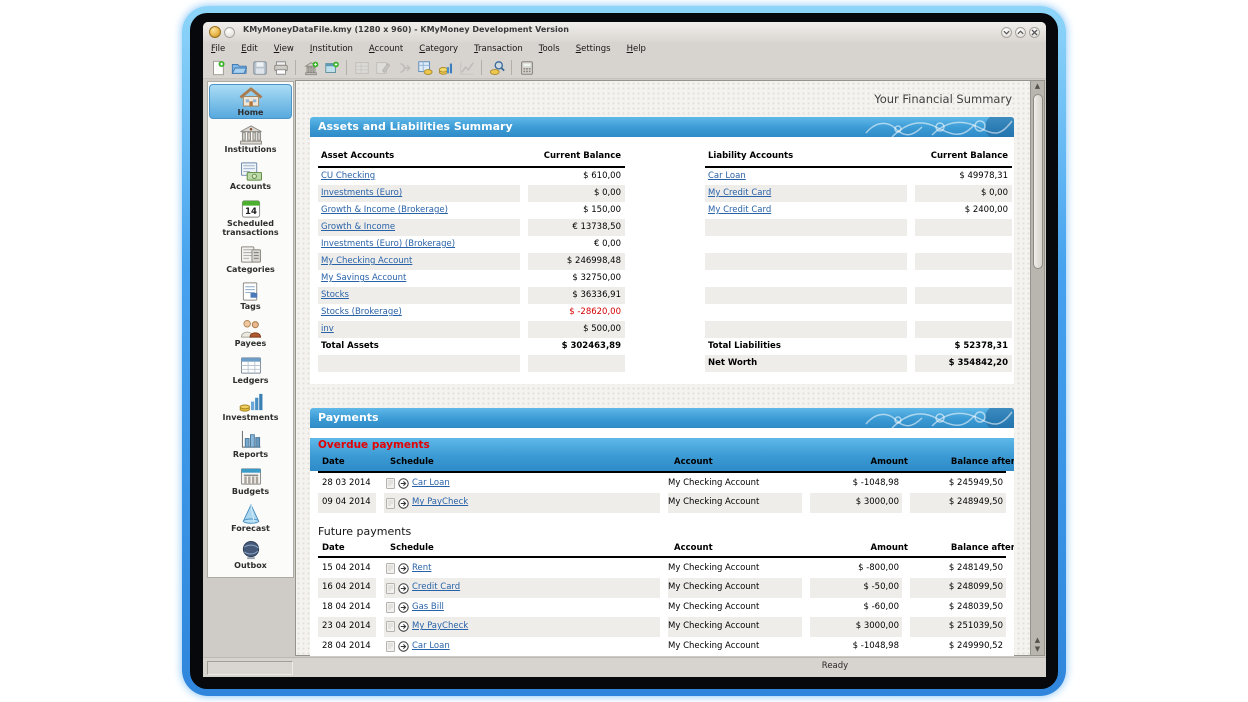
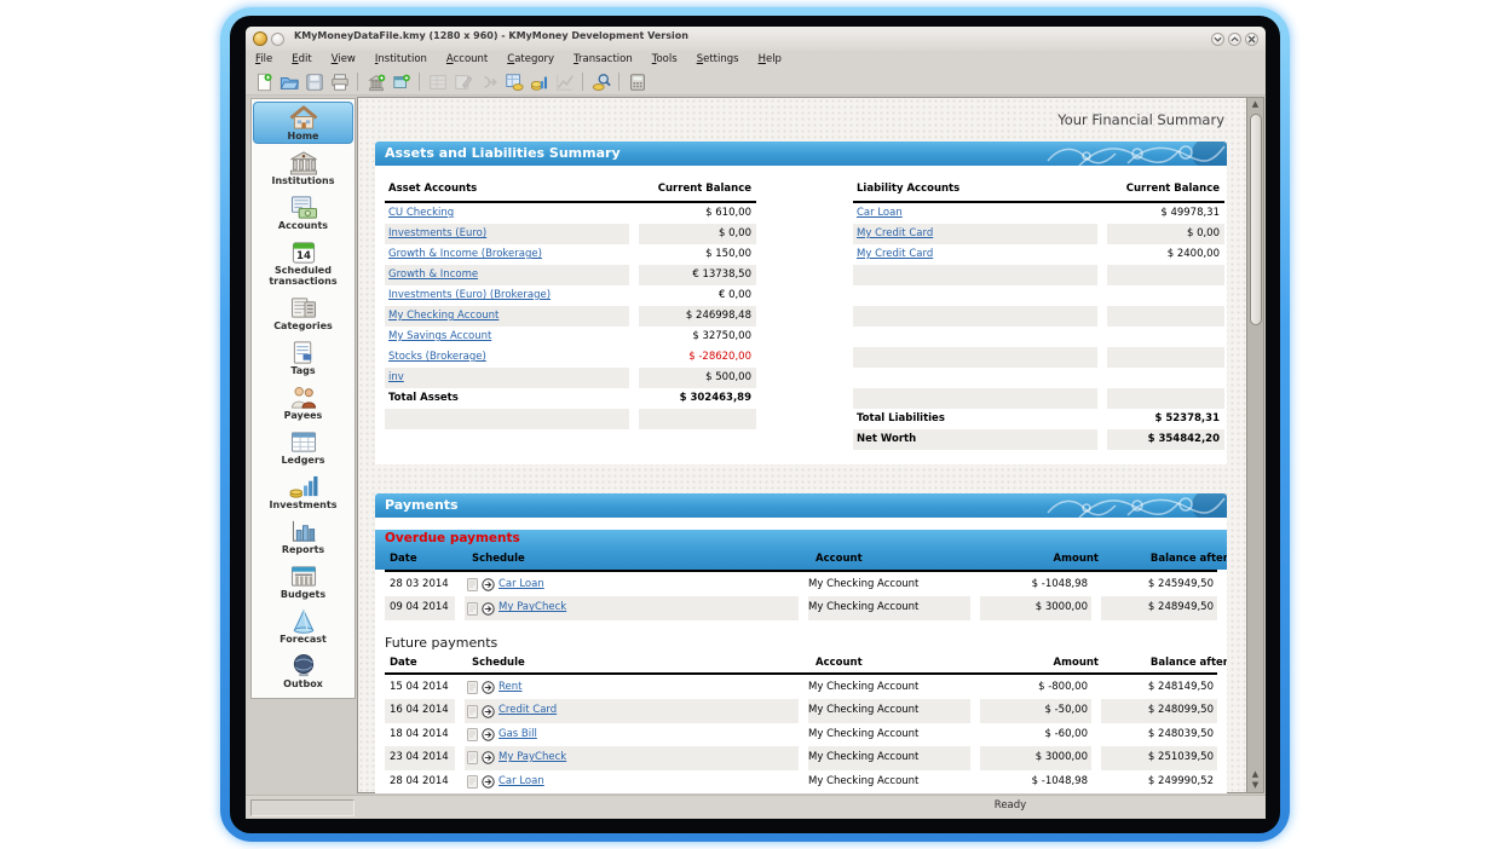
  KMyMoneyDataFile.kmy (1280 x 960) - KMyMoney Development Version
  File
  Edit
  View
  Institution
  Account
  Category
  Transaction
  Tools
  Settings
  Help
  Home
  Institutions
  Accounts
  14
  Scheduled transactions
  Categories
  Tags
  Payees
  Ledgers
  Investments
  Reports
  Budgets
  Forecast
  Outbox
  Your Financial Summary
  Assets and Liabilities Summary
  Asset Accounts
  Current Balance
  CU Checking
  $ 610,00
  Investments (Euro)
  $ 0,00
  Growth & Income (Brokerage)
  $ 150,00
  Growth & Income
  € 13738,50
  Investments (Euro) (Brokerage)
  € 0,00
  My Checking Account
  $ 246998,48
  My Savings Account
  $ 32750,00
- Stocks
- $ 36336,91
  Stocks (Brokerage)
  $ -28620,00
  inv
  $ 500,00
  Total Assets
  $ 302463,89
  Liability Accounts
  Current Balance
  Car Loan
  $ 49978,31
  My Credit Card
  $ 0,00
  My Credit Card
  $ 2400,00
  Total Liabilities
  $ 52378,31
  Net Worth
  $ 354842,20
  Payments
  Overdue payments
  Date
  Schedule
  Account
  Amount
  Balance after
  28 03 2014
  Car Loan
  My Checking Account
  $ -1048,98
  $ 245949,50
  09 04 2014
  My PayCheck
  My Checking Account
  $ 3000,00
  $ 248949,50
  Future payments
  Date
  Schedule
  Account
  Amount
  Balance after
  15 04 2014
  Rent
  My Checking Account
  $ -800,00
  $ 248149,50
  16 04 2014
  Credit Card
  My Checking Account
  $ -50,00
  $ 248099,50
  18 04 2014
  Gas Bill
  My Checking Account
  $ -60,00
  $ 248039,50
  23 04 2014
  My PayCheck
  My Checking Account
  $ 3000,00
  $ 251039,50
  28 04 2014
  Car Loan
  My Checking Account
  $ -1048,98
  $ 249990,52
  ▲
  ▲
  ▼
  Ready
